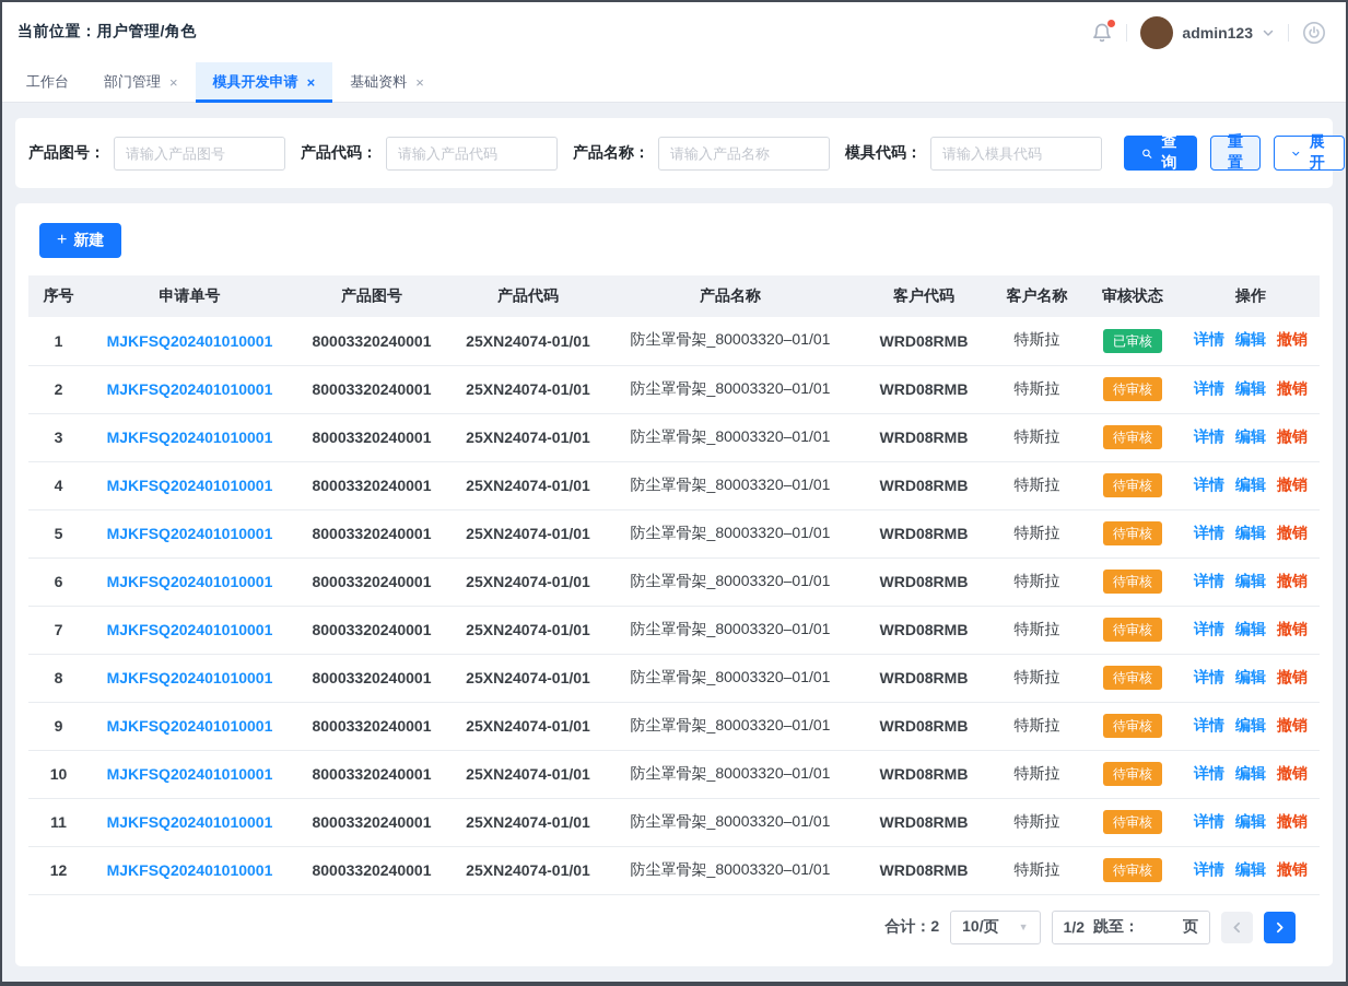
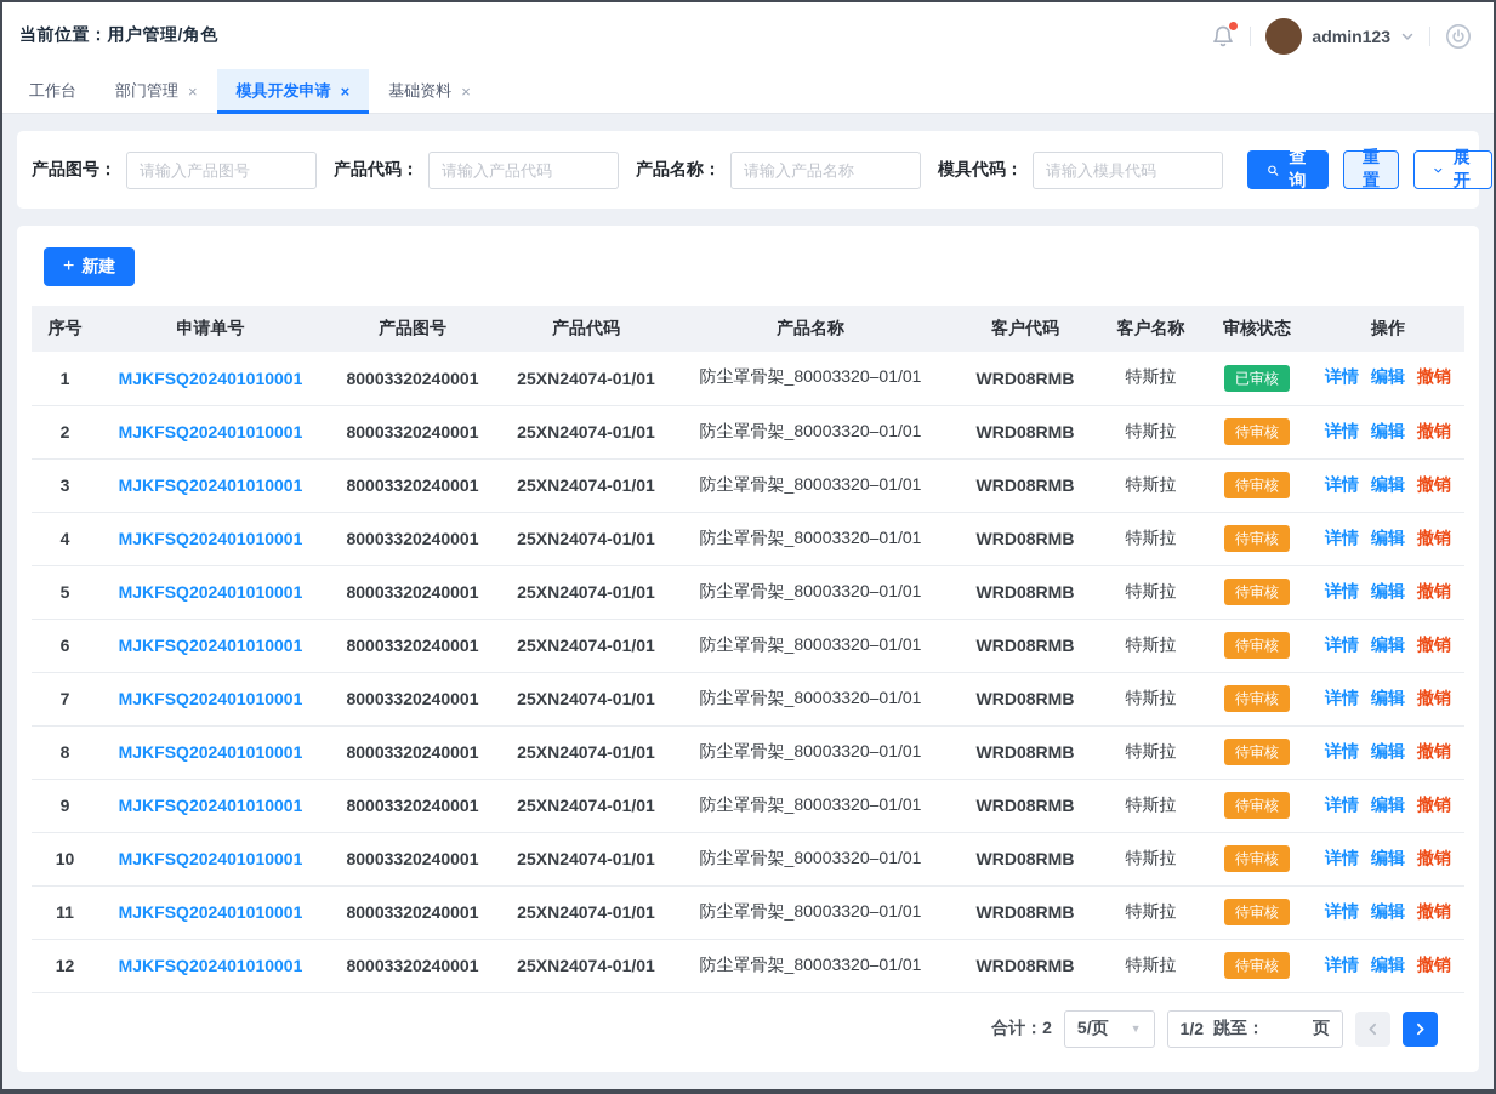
  当前位置：用户管理/角色
  admin123
  工作台
  部门管理
  ×
  模具开发申请
  ×
  基础资料
  ×
  产品图号：
  请输入产品图号
  产品代码：
  请输入产品代码
  产品名称：
  请输入产品名称
  模具代码：
  请输入模具代码
  查询
  重置
  展开
  +
  新建
  序号	申请单号	产品图号	产品代码	产品名称	客户代码	客户名称	审核状态	操作
  1	MJKFSQ202401010001	80003320240001	25XN24074-01/01	防尘罩骨架_80003320–01/01	WRD08RMB	特斯拉	已审核	详情 编辑 撤销
  2	MJKFSQ202401010001	80003320240001	25XN24074-01/01	防尘罩骨架_80003320–01/01	WRD08RMB	特斯拉	待审核	详情 编辑 撤销
  3	MJKFSQ202401010001	80003320240001	25XN24074-01/01	防尘罩骨架_80003320–01/01	WRD08RMB	特斯拉	待审核	详情 编辑 撤销
  4	MJKFSQ202401010001	80003320240001	25XN24074-01/01	防尘罩骨架_80003320–01/01	WRD08RMB	特斯拉	待审核	详情 编辑 撤销
  5	MJKFSQ202401010001	80003320240001	25XN24074-01/01	防尘罩骨架_80003320–01/01	WRD08RMB	特斯拉	待审核	详情 编辑 撤销
  6	MJKFSQ202401010001	80003320240001	25XN24074-01/01	防尘罩骨架_80003320–01/01	WRD08RMB	特斯拉	待审核	详情 编辑 撤销
  7	MJKFSQ202401010001	80003320240001	25XN24074-01/01	防尘罩骨架_80003320–01/01	WRD08RMB	特斯拉	待审核	详情 编辑 撤销
  8	MJKFSQ202401010001	80003320240001	25XN24074-01/01	防尘罩骨架_80003320–01/01	WRD08RMB	特斯拉	待审核	详情 编辑 撤销
  9	MJKFSQ202401010001	80003320240001	25XN24074-01/01	防尘罩骨架_80003320–01/01	WRD08RMB	特斯拉	待审核	详情 编辑 撤销
  10	MJKFSQ202401010001	80003320240001	25XN24074-01/01	防尘罩骨架_80003320–01/01	WRD08RMB	特斯拉	待审核	详情 编辑 撤销
  11	MJKFSQ202401010001	80003320240001	25XN24074-01/01	防尘罩骨架_80003320–01/01	WRD08RMB	特斯拉	待审核	详情 编辑 撤销
  12	MJKFSQ202401010001	80003320240001	25XN24074-01/01	防尘罩骨架_80003320–01/01	WRD08RMB	特斯拉	待审核	详情 编辑 撤销
  合计：2
- 10/页
+ 5/页
  ▼
  1/2
  跳至：
  页
